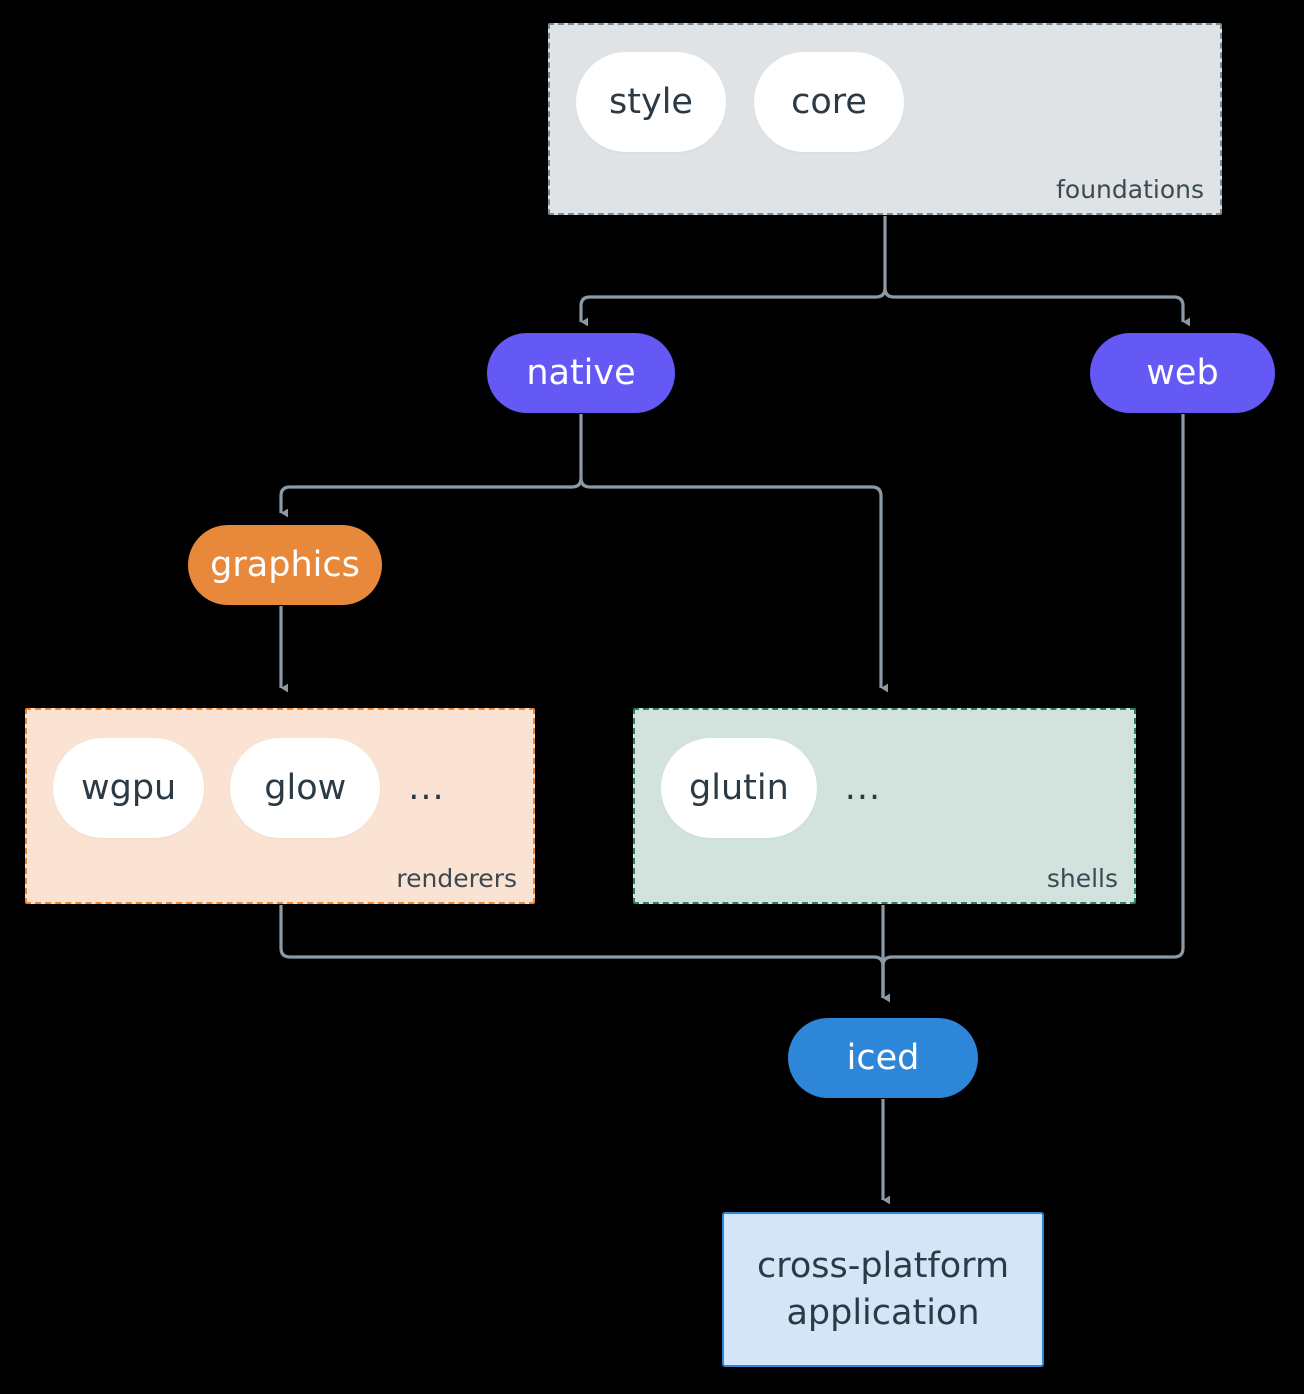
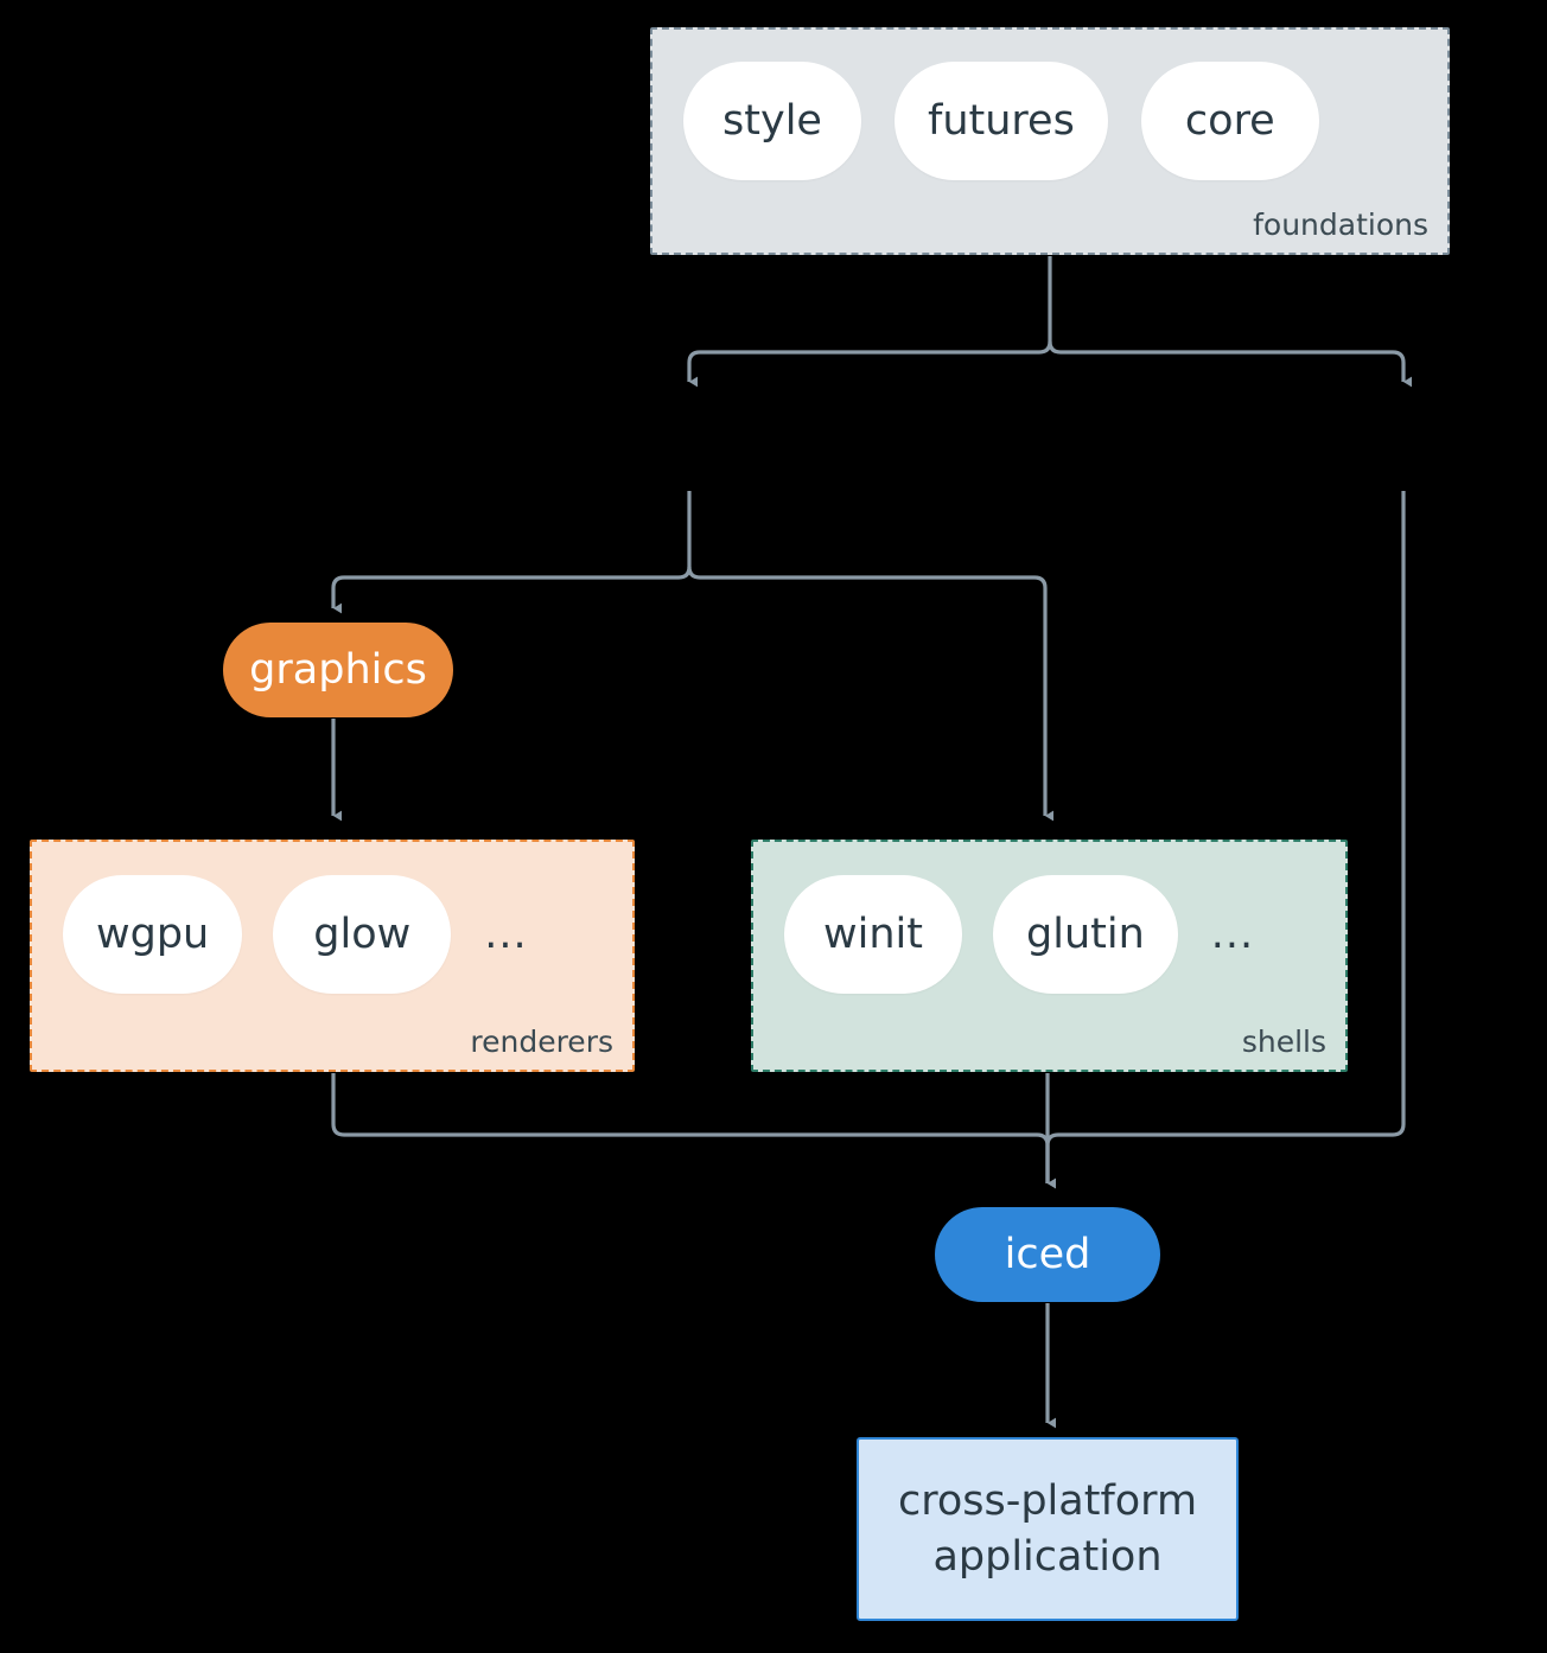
  style
+ futures
  core
  foundations
  wgpu
  glow
  ...
  renderers
+ winit
  glutin
  ...
  shells
- native
- web
  graphics
  iced
  cross-platform
  application
